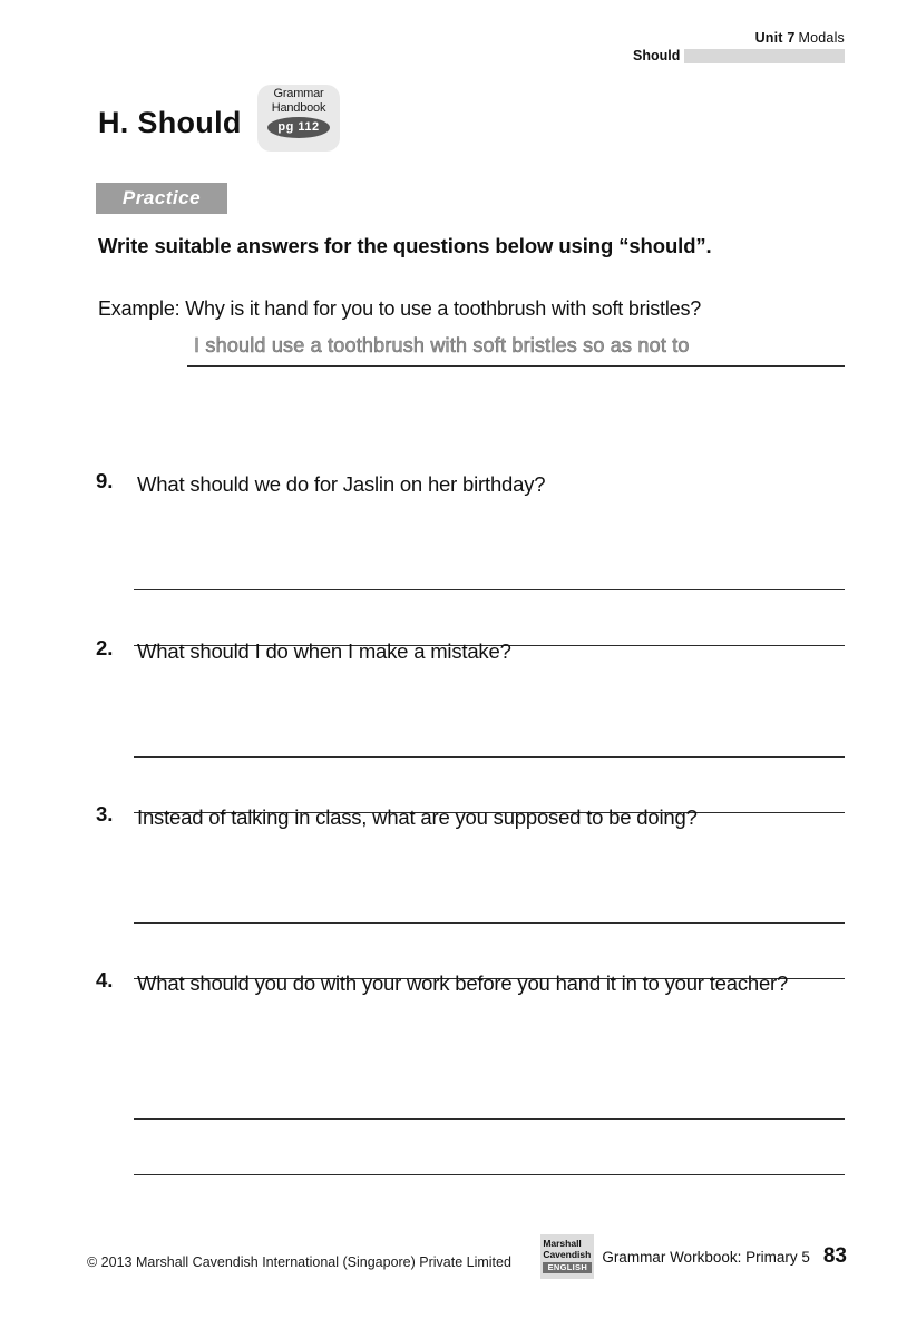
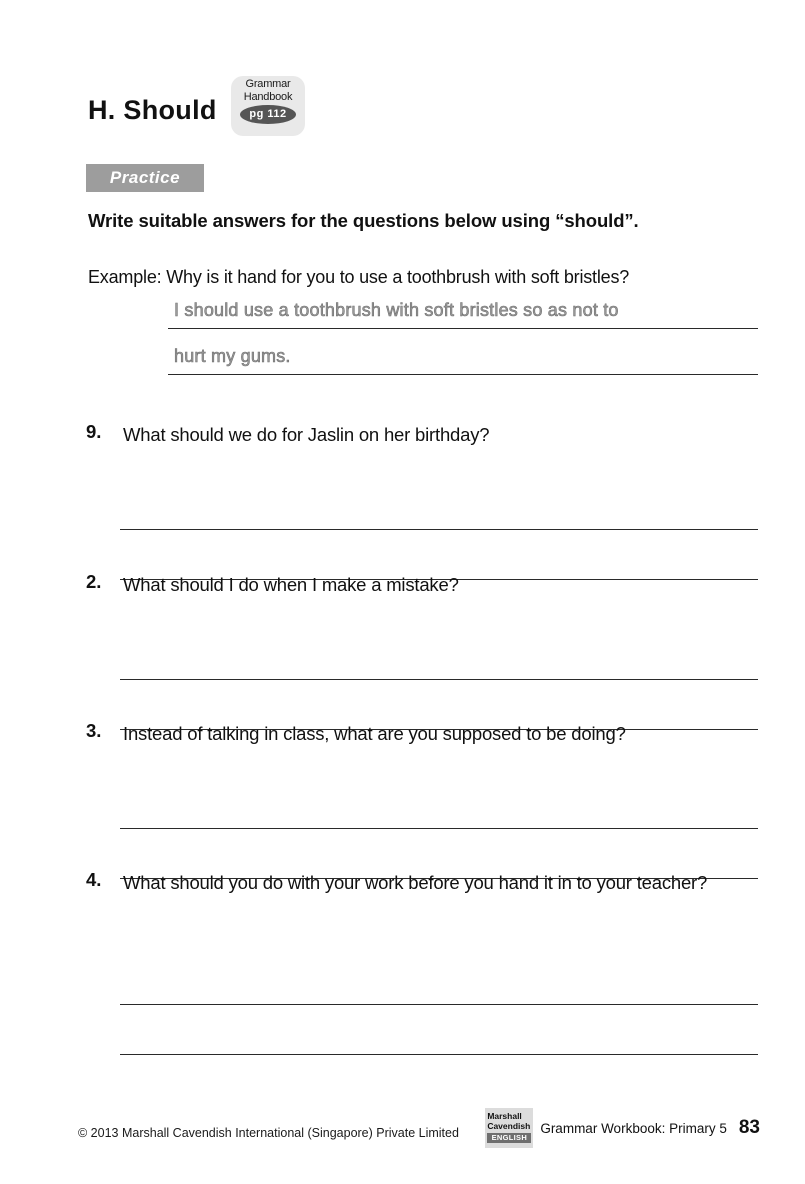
- Unit 7 Modals
- Should
  H. Should
  Grammar
  Handbook
  pg 112
  Practice
  Write suitable answers for the questions below using “should”.
  Example: Why is it hand for you to use a toothbrush with soft bristles?
  I should use a toothbrush with soft bristles so as not to
+ hurt my gums.
  9.
  What should we do for Jaslin on her birthday?
  2.
  What should I do when I make a mistake?
  3.
  Instead of talking in class, what are you supposed to be doing?
  4.
  What should you do with your work before you hand it in to your teacher?
  © 2013 Marshall Cavendish International (Singapore) Private Limited
  Marshall Cavendish
  ENGLISH
  Grammar Workbook: Primary 5
  83
